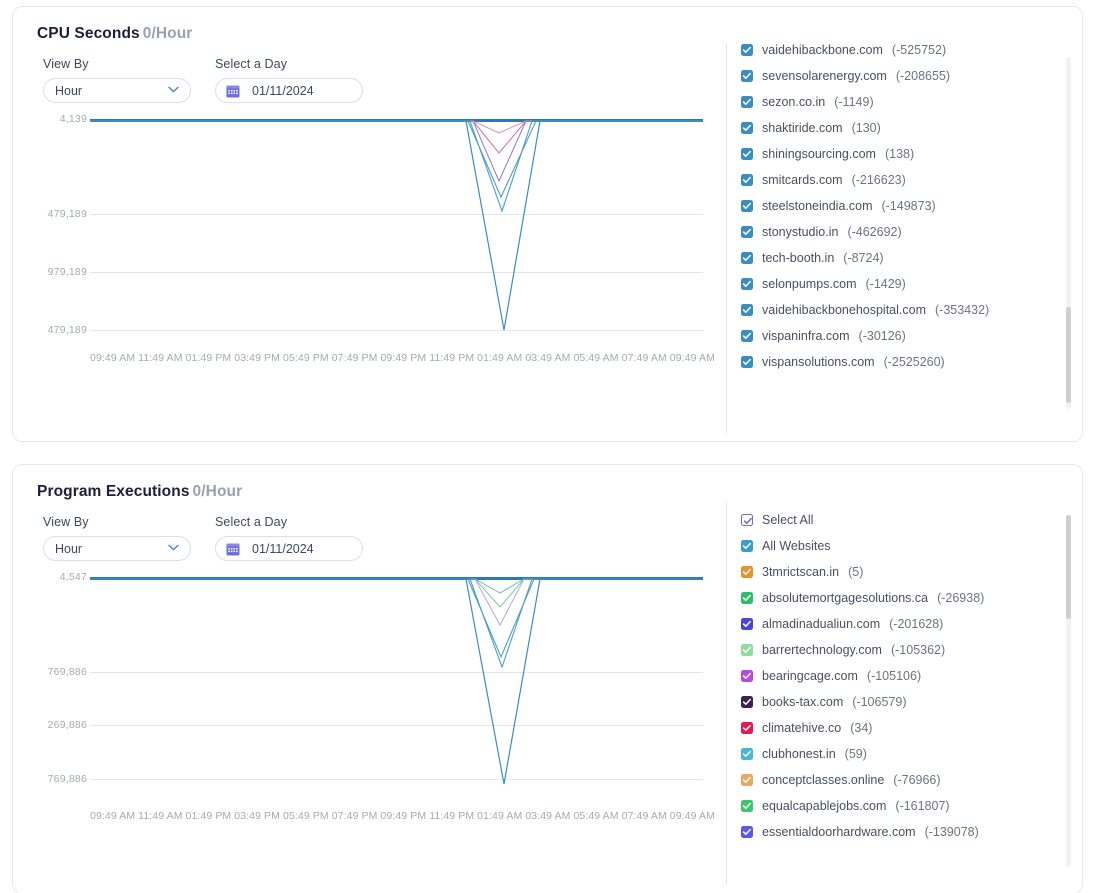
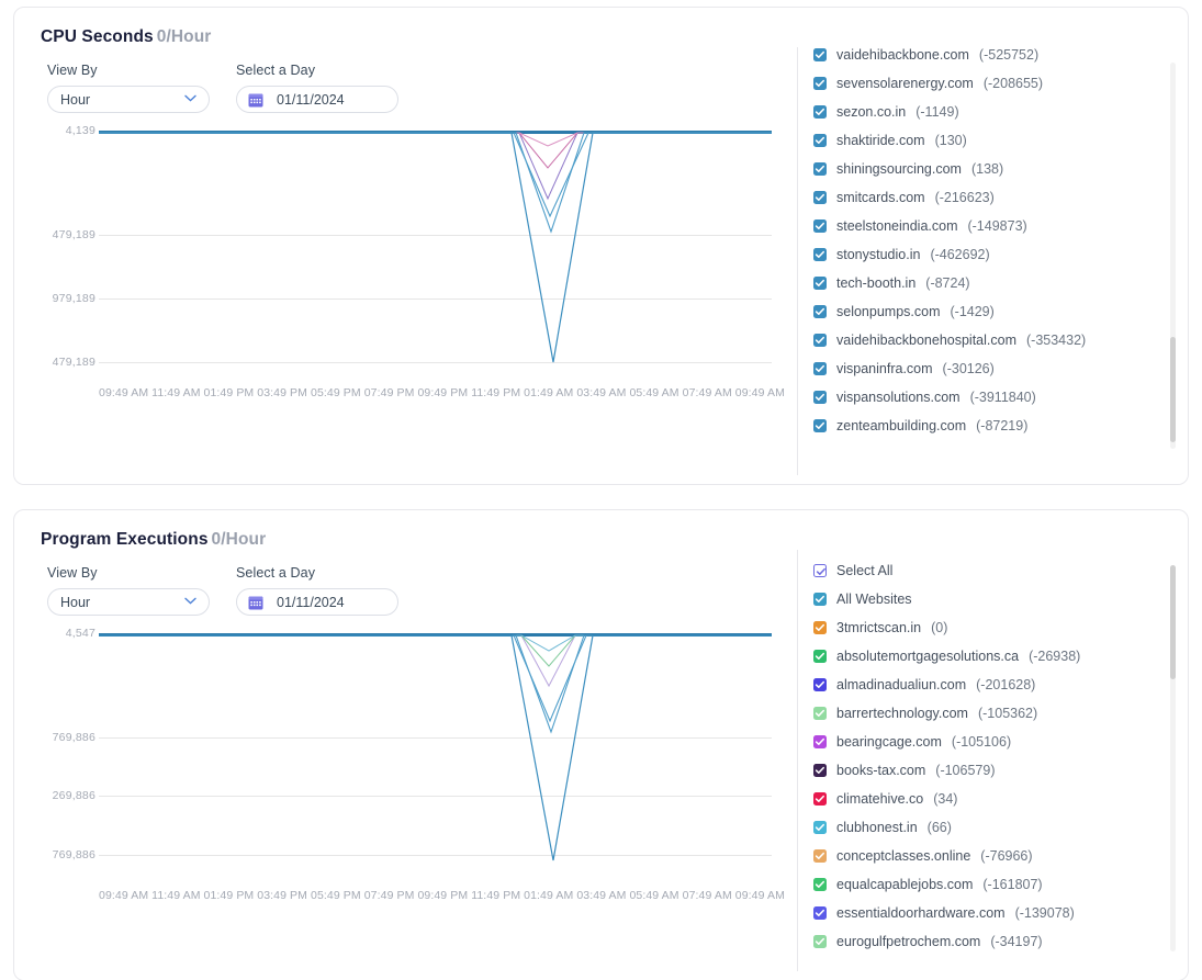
  CPU Seconds 0/Hour
  View By
  Hour
  Select a Day
  01/11/2024
  4,139
  479,189
  979,189
  479,189
  09:49 AM
  11:49 AM
  01:49 PM
  03:49 PM
  05:49 PM
  07:49 PM
  09:49 PM
  11:49 PM
  01:49 AM
  03:49 AM
  05:49 AM
  07:49 AM
  09:49 AM
  vaidehibackbone.com
  (-525752)
  sevensolarenergy.com
  (-208655)
  sezon.co.in
  (-1149)
  shaktiride.com
  (130)
  shiningsourcing.com
  (138)
  smitcards.com
  (-216623)
  steelstoneindia.com
  (-149873)
  stonystudio.in
  (-462692)
  tech-booth.in
  (-8724)
  selonpumps.com
  (-1429)
  vaidehibackbonehospital.com
  (-353432)
  vispaninfra.com
  (-30126)
  vispansolutions.com
- (-2525260)
+ (-3911840)
+ zenteambuilding.com
+ (-87219)
  Program Executions 0/Hour
  View By
  Hour
  Select a Day
  01/11/2024
  4,547
  769,886
  269,886
  769,886
  09:49 AM
  11:49 AM
  01:49 PM
  03:49 PM
  05:49 PM
  07:49 PM
  09:49 PM
  11:49 PM
  01:49 AM
  03:49 AM
  05:49 AM
  07:49 AM
  09:49 AM
  Select All
  All Websites
  3tmrictscan.in
- (5)
+ (0)
  absolutemortgagesolutions.ca
  (-26938)
  almadinadualiun.com
  (-201628)
  barrertechnology.com
  (-105362)
  bearingcage.com
  (-105106)
  books-tax.com
  (-106579)
  climatehive.co
  (34)
  clubhonest.in
- (59)
+ (66)
  conceptclasses.online
  (-76966)
  equalcapablejobs.com
  (-161807)
  essentialdoorhardware.com
  (-139078)
+ eurogulfpetrochem.com
+ (-34197)
